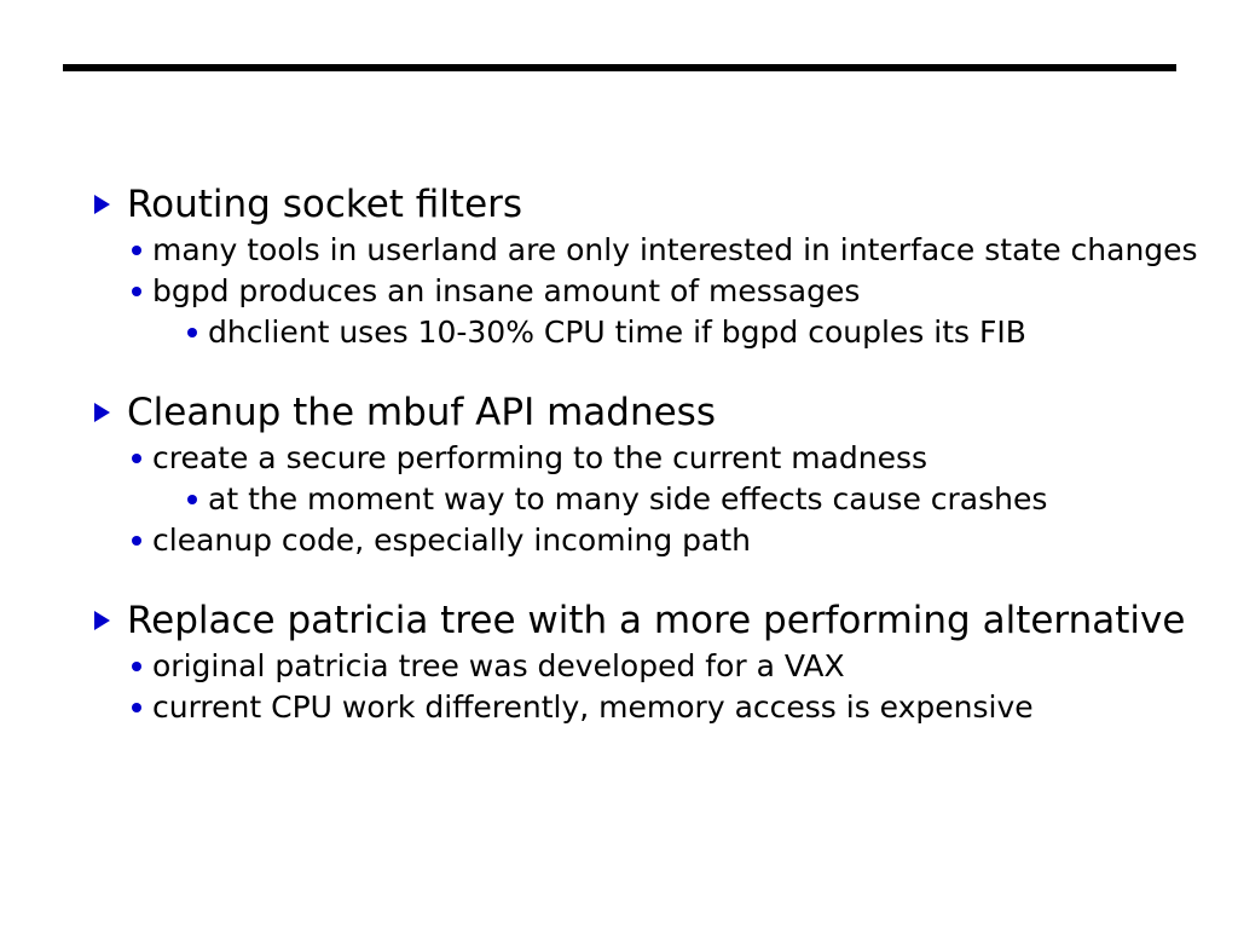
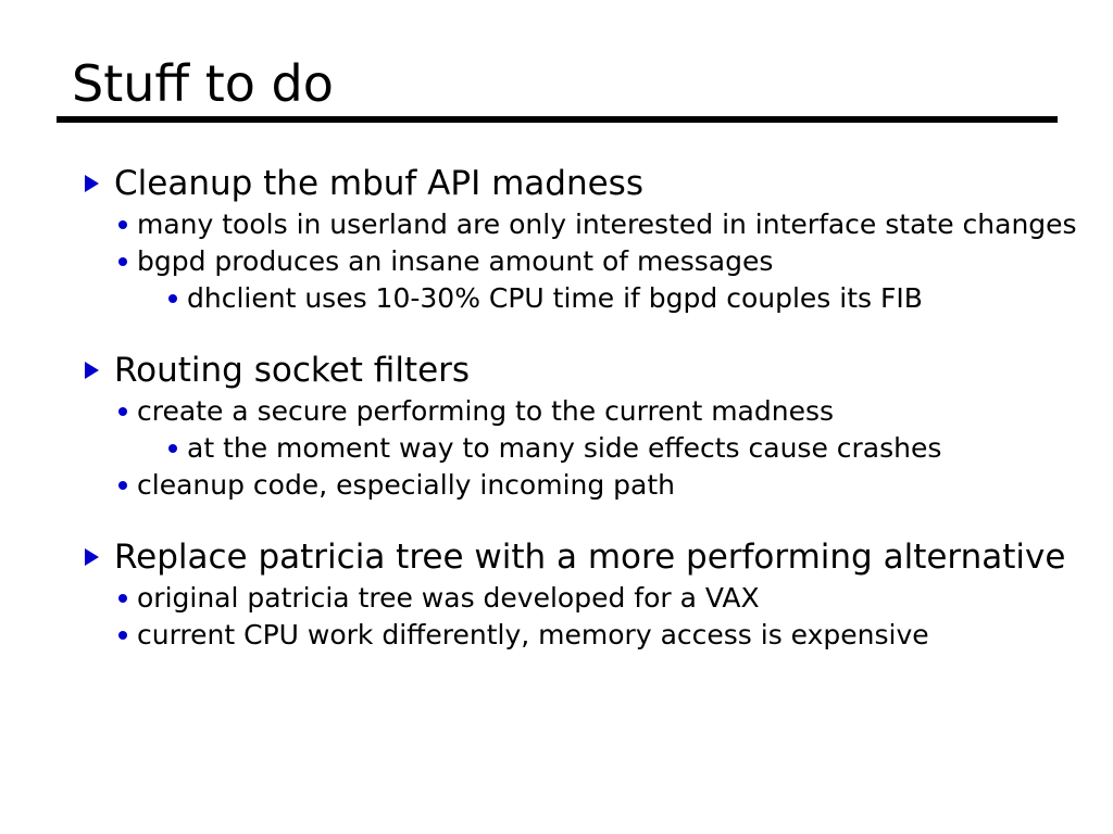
+ Stuff to do
- Routing socket filters
+ Cleanup the mbuf API madness
  many tools in userland are only interested in interface state changes
  bgpd produces an insane amount of messages
  dhclient uses 10-30% CPU time if bgpd couples its FIB
- Cleanup the mbuf API madness
+ Routing socket filters
  create a secure performing to the current madness
  at the moment way to many side effects cause crashes
  cleanup code, especially incoming path
  Replace patricia tree with a more performing alternative
  original patricia tree was developed for a VAX
  current CPU work differently, memory access is expensive
